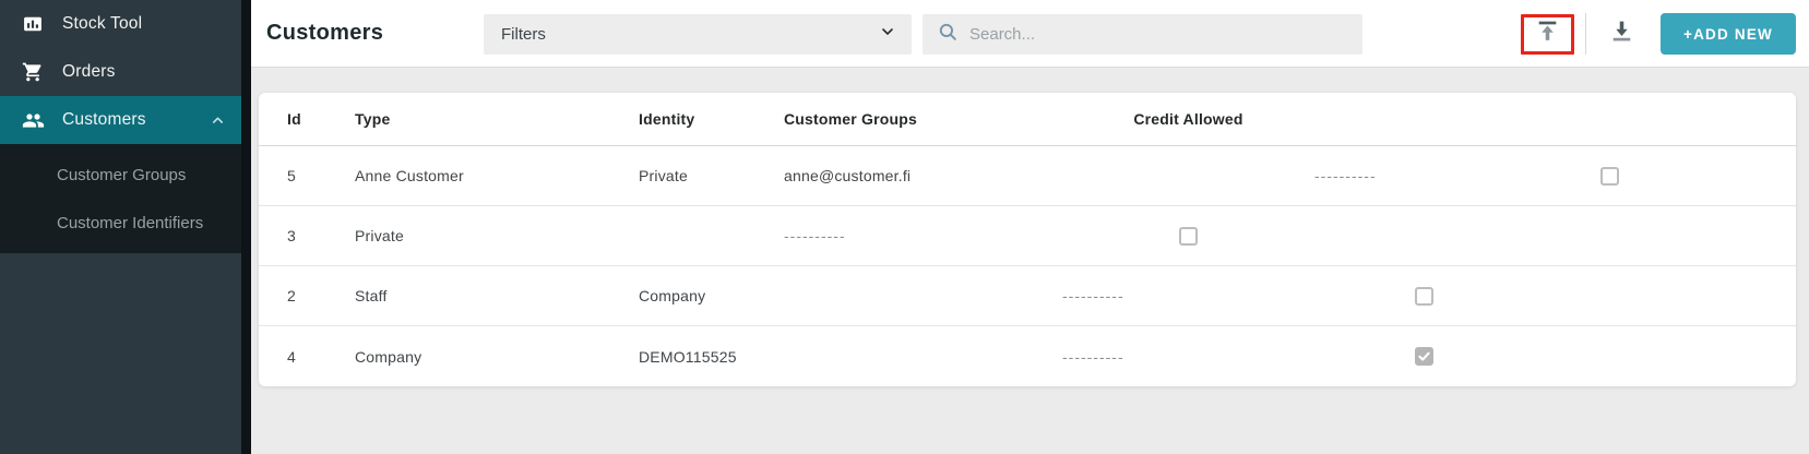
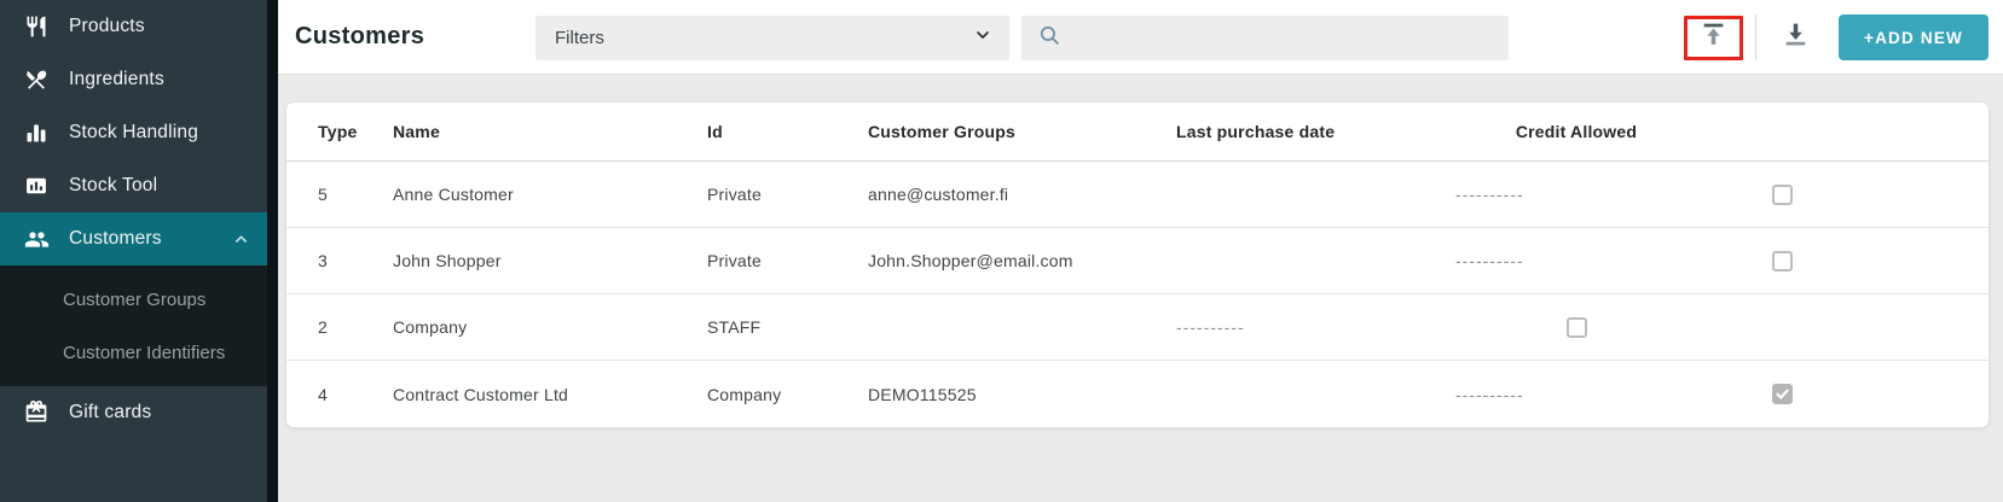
+ Products
+ Ingredients
+ Stock Handling
  Stock Tool
- Orders
  Customers
  Customer Groups
  Customer Identifiers
+ Gift cards
  Customers
  Filters
- Search...
  +ADD NEW
- Id
+ Type
+ Name
- Type
+ Id
- Identity
  Customer Groups
+ Last purchase date
  Credit Allowed
  5
  Anne Customer
  Private
  anne@customer.fi
  ----------
  3
+ John Shopper
  Private
+ John.Shopper@email.com
  ----------
  2
- Staff
  Company
+ STAFF
  ----------
  4
+ Contract Customer Ltd
  Company
  DEMO115525
  ----------
